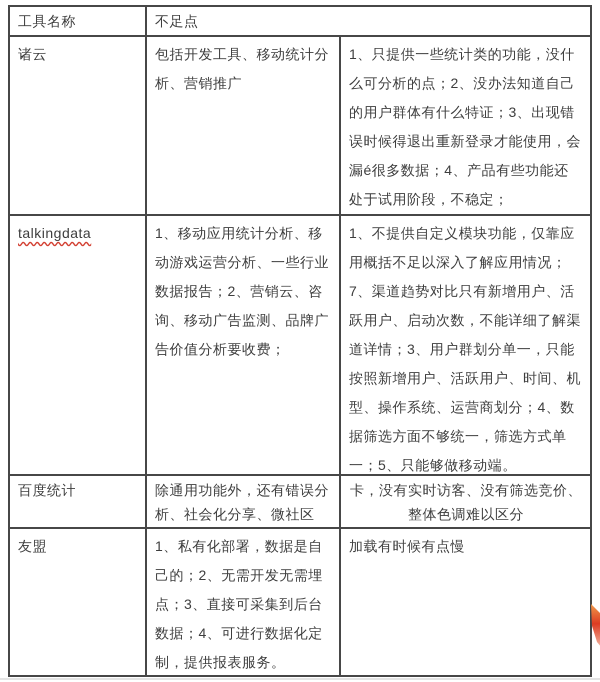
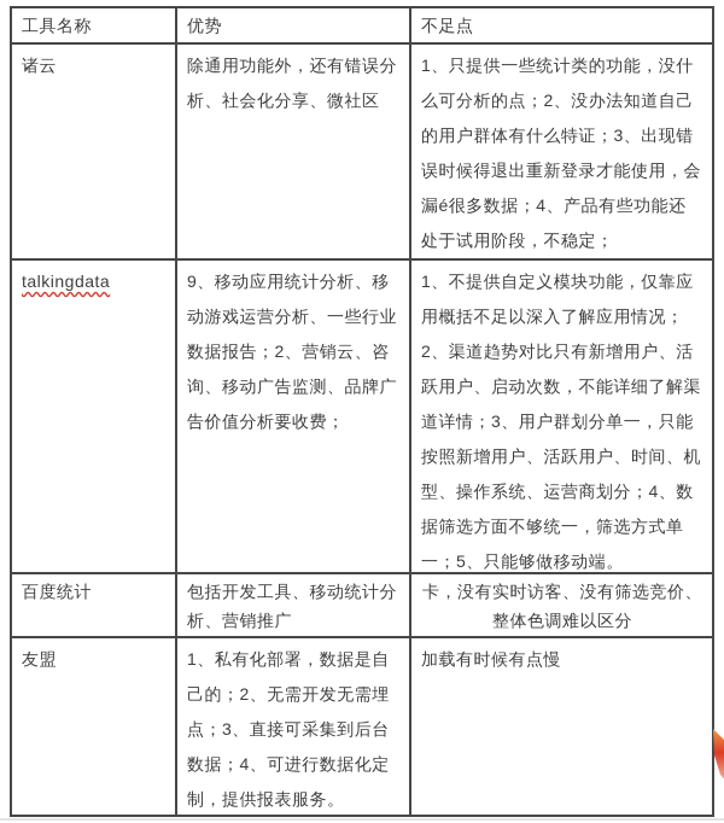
  工具名称
+ 优势
  不足点
  诸云
- 包括开发工具、移动统计分析、营销推广
+ 除通用功能外，还有错误分析、社会化分享、微社区
  1、只提供一些统计类的功能，没什么可分析的点；2、没办法知道自己的用户群体有什么特证；3、出现错误时候得退出重新登录才能使用，会漏é很多数据；4、产品有些功能还处于试用阶段，不稳定；
  talkingdata
- 1、移动应用统计分析、移动游戏运营分析、一些行业数据报告；2、营销云、咨询、移动广告监测、品牌广告价值分析要收费；
+ 9、移动应用统计分析、移动游戏运营分析、一些行业数据报告；2、营销云、咨询、移动广告监测、品牌广告价值分析要收费；
- 1、不提供自定义模块功能，仅靠应用概括不足以深入了解应用情况；7、渠道趋势对比只有新增用户、活跃用户、启动次数，不能详细了解渠道详情；3、用户群划分单一，只能按照新增用户、活跃用户、时间、机型、操作系统、运营商划分；4、数据筛选方面不够统一，筛选方式单一；5、只能够做移动端。
+ 1、不提供自定义模块功能，仅靠应用概括不足以深入了解应用情况；2、渠道趋势对比只有新增用户、活跃用户、启动次数，不能详细了解渠道详情；3、用户群划分单一，只能按照新增用户、活跃用户、时间、机型、操作系统、运营商划分；4、数据筛选方面不够统一，筛选方式单一；5、只能够做移动端。
  百度统计
- 除通用功能外，还有错误分析、社会化分享、微社区
+ 包括开发工具、移动统计分析、营销推广
  卡，没有实时访客、没有筛选竞价、整体色调难以区分
  友盟
  1、私有化部署，数据是自己的；2、无需开发无需埋点；3、直接可采集到后台数据；4、可进行数据化定制，提供报表服务。
  加载有时候有点慢
